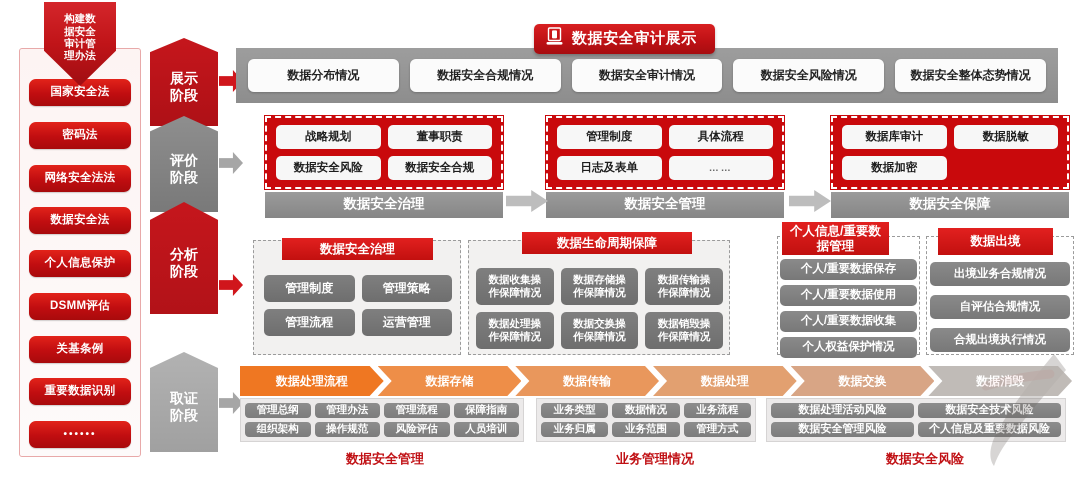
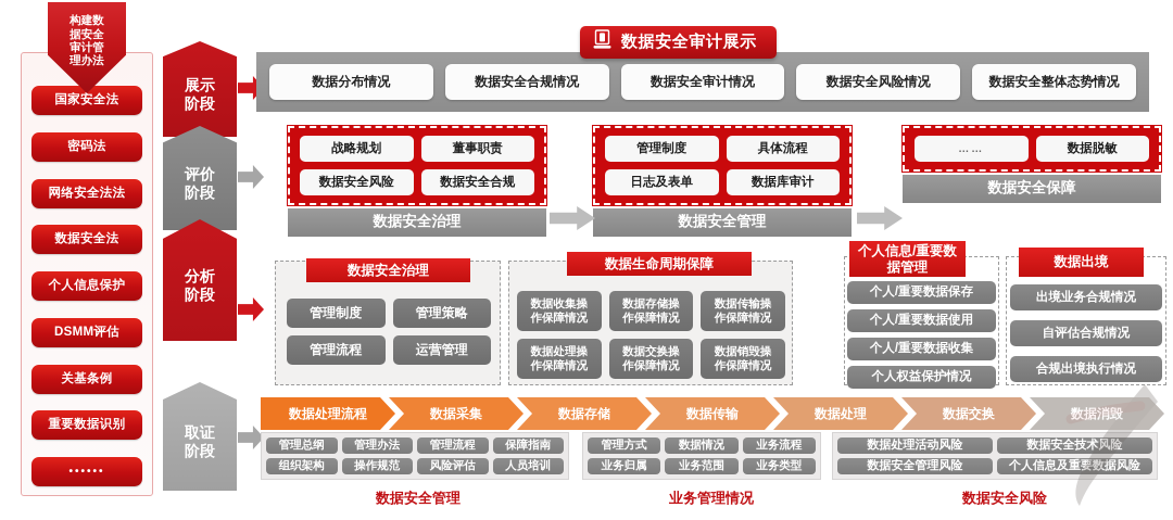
  构建数
  据安全
  审计管
  理办法
  国家安全法
  密码法
  网络安全法法
  数据安全法
  个人信息保护
  DSMM评估
  关基条例
  重要数据识别
  ••••••
  展示
  阶段
  评价
  阶段
  分析
  阶段
  取证
  阶段
  数据安全审计展示
  数据分布情况
  数据安全合规情况
  数据安全审计情况
  数据安全风险情况
  数据安全整体态势情况
  战略规划
  董事职责
  数据安全风险
  数据安全合规
  数据安全治理
  管理制度
  具体流程
  日志及表单
- ……
+ 数据库审计
  数据安全管理
- 数据库审计
+ ……
  数据脱敏
- 数据加密
  数据安全保障
  数据安全治理
  数据生命周期保障
  个人信息/重要数
  据管理
  数据出境
  管理制度
  管理策略
  管理流程
  运营管理
  数据收集操
  作保障情况
  数据存储操
  作保障情况
  数据传输操
  作保障情况
  数据处理操
  作保障情况
  数据交换操
  作保障情况
  数据销毁操
  作保障情况
  个人/重要数据保存
  个人/重要数据使用
  个人/重要数据收集
  个人权益保护情况
  出境业务合规情况
  自评估合规情况
  合规出境执行情况
  数据处理流程
+ 数据采集
  数据存储
  数据传输
  数据处理
  数据交换
  数据消毁
  管理总纲
  管理办法
  管理流程
  保障指南
  组织架构
  操作规范
  风险评估
  人员培训
- 业务类型
+ 管理方式
  数据情况
  业务流程
  业务归属
  业务范围
- 管理方式
+ 业务类型
  数据处理活动风险
  数据安全技术风险
  数据安全管理风险
  个人信息及重要数据风险
  数据安全管理
  业务管理情况
  数据安全风险
